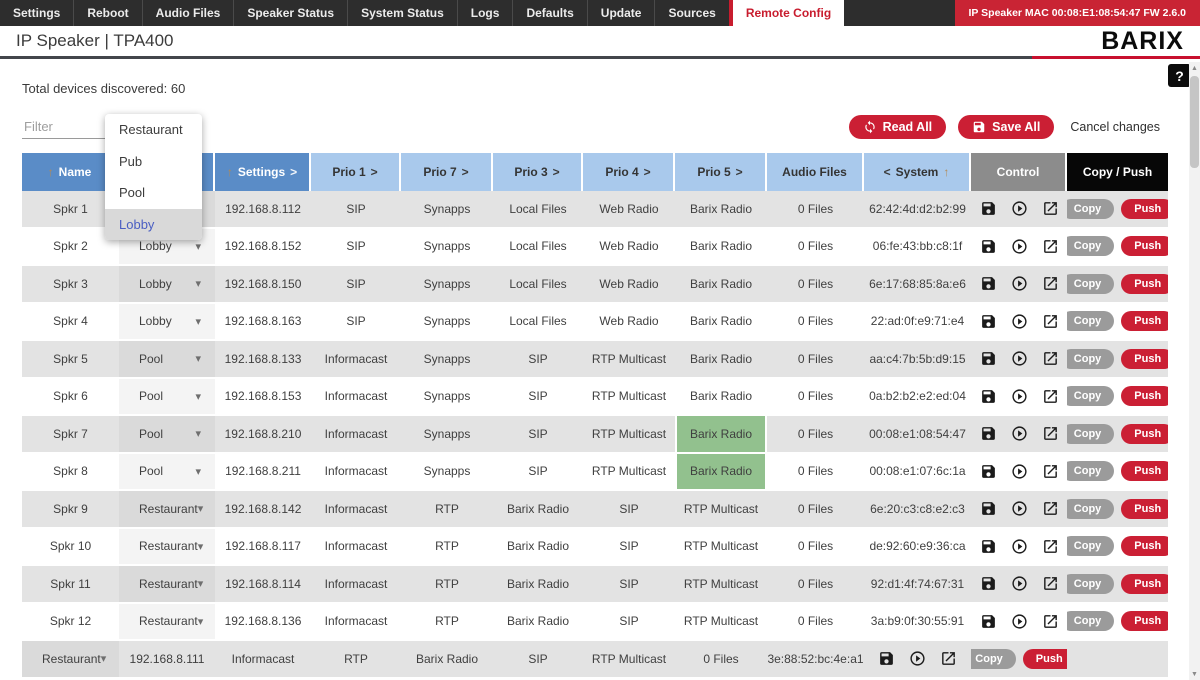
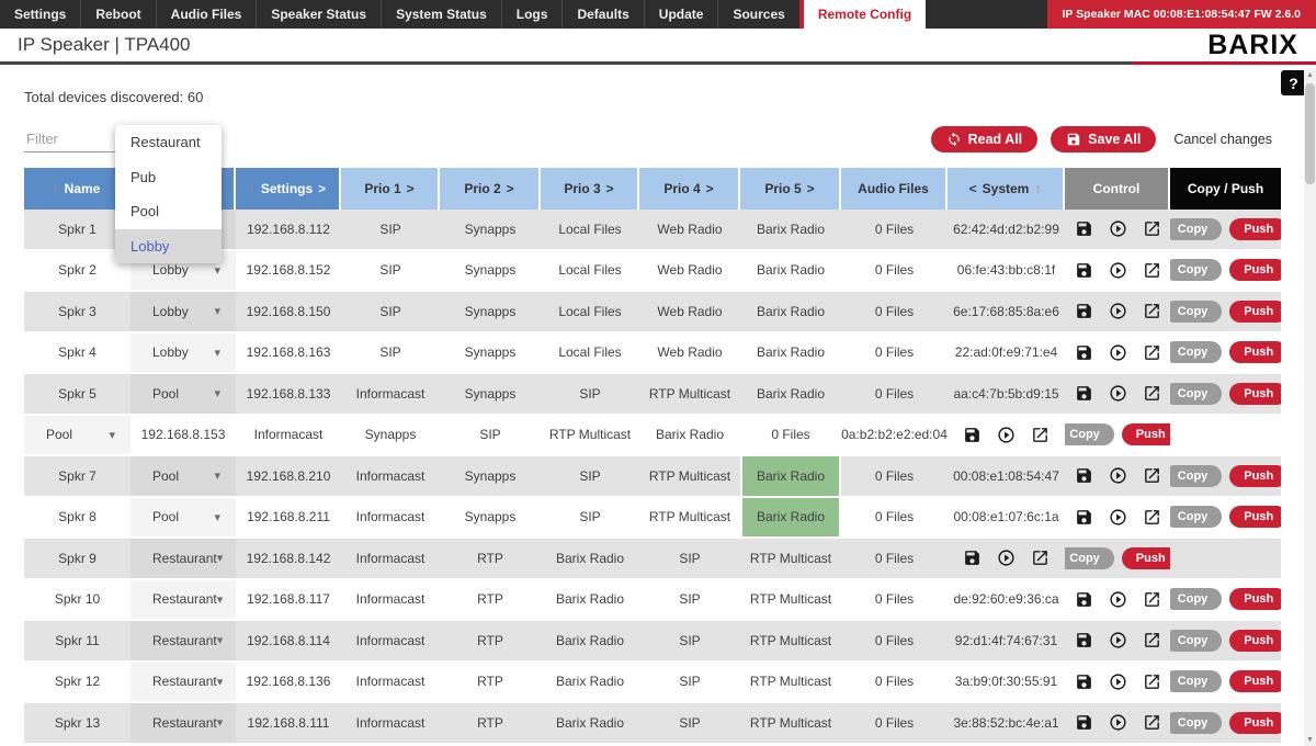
  Settings
  Reboot
  Audio Files
  Speaker Status
  System Status
  Logs
  Defaults
  Update
  Sources
  Remote Config
  IP Speaker MAC 00:08:E1:08:54:47 FW 2.6.0
  IP Speaker | TPA400
  BARIX
  ?
  Total devices discovered: 60
  Filter
  Read All
  Save All
  Cancel changes
  ↑
  Name
  ↑
  Settings
  >
  Prio 1
  >
- Prio 7
+ Prio 2
  >
  Prio 3
  >
  Prio 4
  >
  Prio 5
  >
  Audio Files
  <
  System
  ↑
  Control
  Copy / Push
  Spkr 1
  192.168.8.112
  SIP
  Synapps
  Local Files
  Web Radio
  Barix Radio
  0 Files
  62:42:4d:d2:b2:99
  Copy
  Push
  Spkr 2
  Lobby
  ▾
  192.168.8.152
  SIP
  Synapps
  Local Files
  Web Radio
  Barix Radio
  0 Files
  06:fe:43:bb:c8:1f
  Copy
  Push
  Spkr 3
  Lobby
  ▾
  192.168.8.150
  SIP
  Synapps
  Local Files
  Web Radio
  Barix Radio
  0 Files
  6e:17:68:85:8a:e6
  Copy
  Push
  Spkr 4
  Lobby
  ▾
  192.168.8.163
  SIP
  Synapps
  Local Files
  Web Radio
  Barix Radio
  0 Files
  22:ad:0f:e9:71:e4
  Copy
  Push
  Spkr 5
  Pool
  ▾
  192.168.8.133
  Informacast
  Synapps
  SIP
  RTP Multicast
  Barix Radio
  0 Files
  aa:c4:7b:5b:d9:15
  Copy
  Push
- Spkr 6
  Pool
  ▾
  192.168.8.153
  Informacast
  Synapps
  SIP
  RTP Multicast
  Barix Radio
  0 Files
  0a:b2:b2:e2:ed:04
  Copy
  Push
  Spkr 7
  Pool
  ▾
  192.168.8.210
  Informacast
  Synapps
  SIP
  RTP Multicast
  Barix Radio
  0 Files
  00:08:e1:08:54:47
  Copy
  Push
  Spkr 8
  Pool
  ▾
  192.168.8.211
  Informacast
  Synapps
  SIP
  RTP Multicast
  Barix Radio
  0 Files
  00:08:e1:07:6c:1a
  Copy
  Push
  Spkr 9
  Restaurant
  ▾
  192.168.8.142
  Informacast
  RTP
  Barix Radio
  SIP
  RTP Multicast
  0 Files
- 6e:20:c3:c8:e2:c3
  Copy
  Push
  Spkr 10
  Restaurant
  ▾
  192.168.8.117
  Informacast
  RTP
  Barix Radio
  SIP
  RTP Multicast
  0 Files
  de:92:60:e9:36:ca
  Copy
  Push
  Spkr 11
  Restaurant
  ▾
  192.168.8.114
  Informacast
  RTP
  Barix Radio
  SIP
  RTP Multicast
  0 Files
  92:d1:4f:74:67:31
  Copy
  Push
  Spkr 12
  Restaurant
  ▾
  192.168.8.136
  Informacast
  RTP
  Barix Radio
  SIP
  RTP Multicast
  0 Files
  3a:b9:0f:30:55:91
  Copy
  Push
+ Spkr 13
  Restaurant
  ▾
  192.168.8.111
  Informacast
  RTP
  Barix Radio
  SIP
  RTP Multicast
  0 Files
  3e:88:52:bc:4e:a1
  Copy
  Push
  Restaurant
  Pub
  Pool
  Lobby
